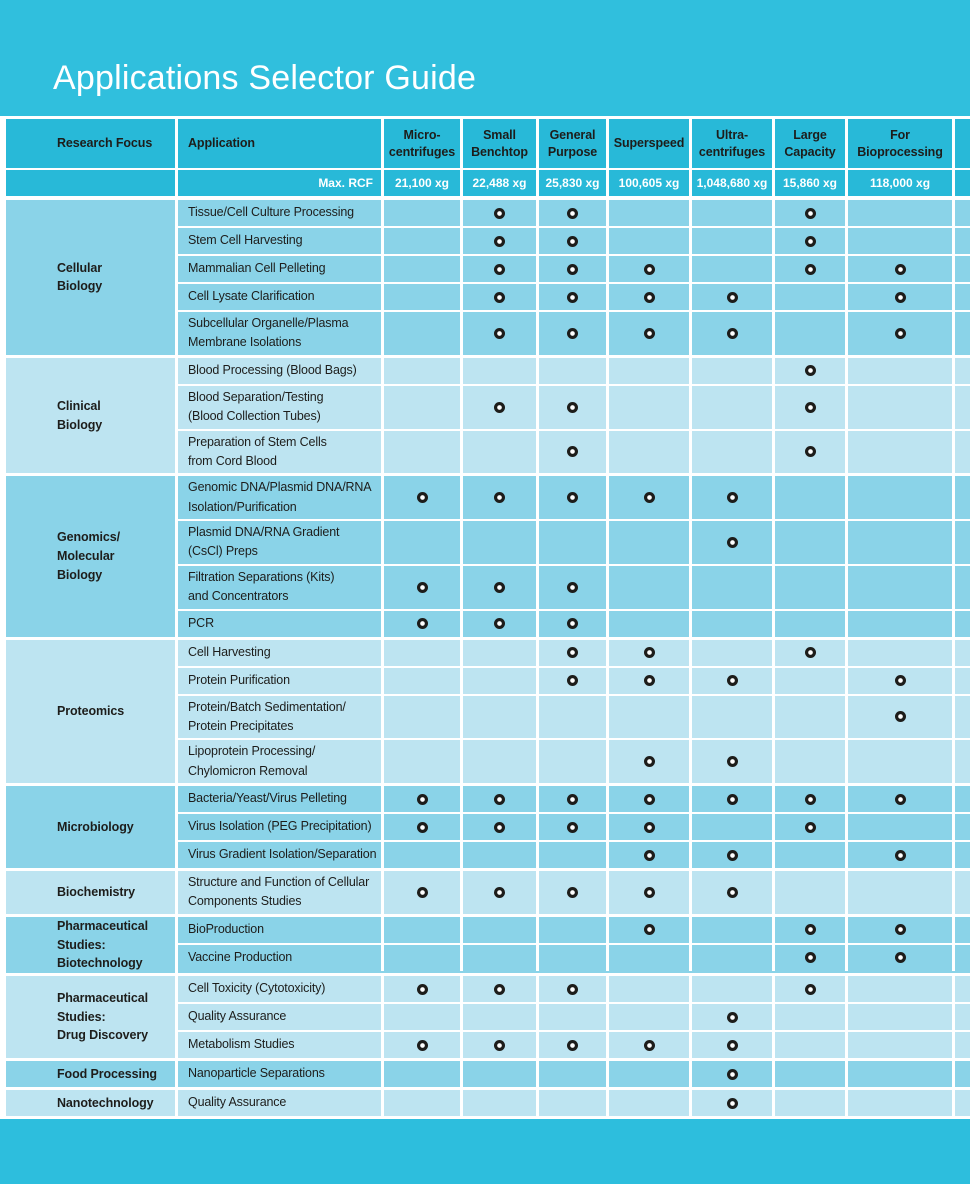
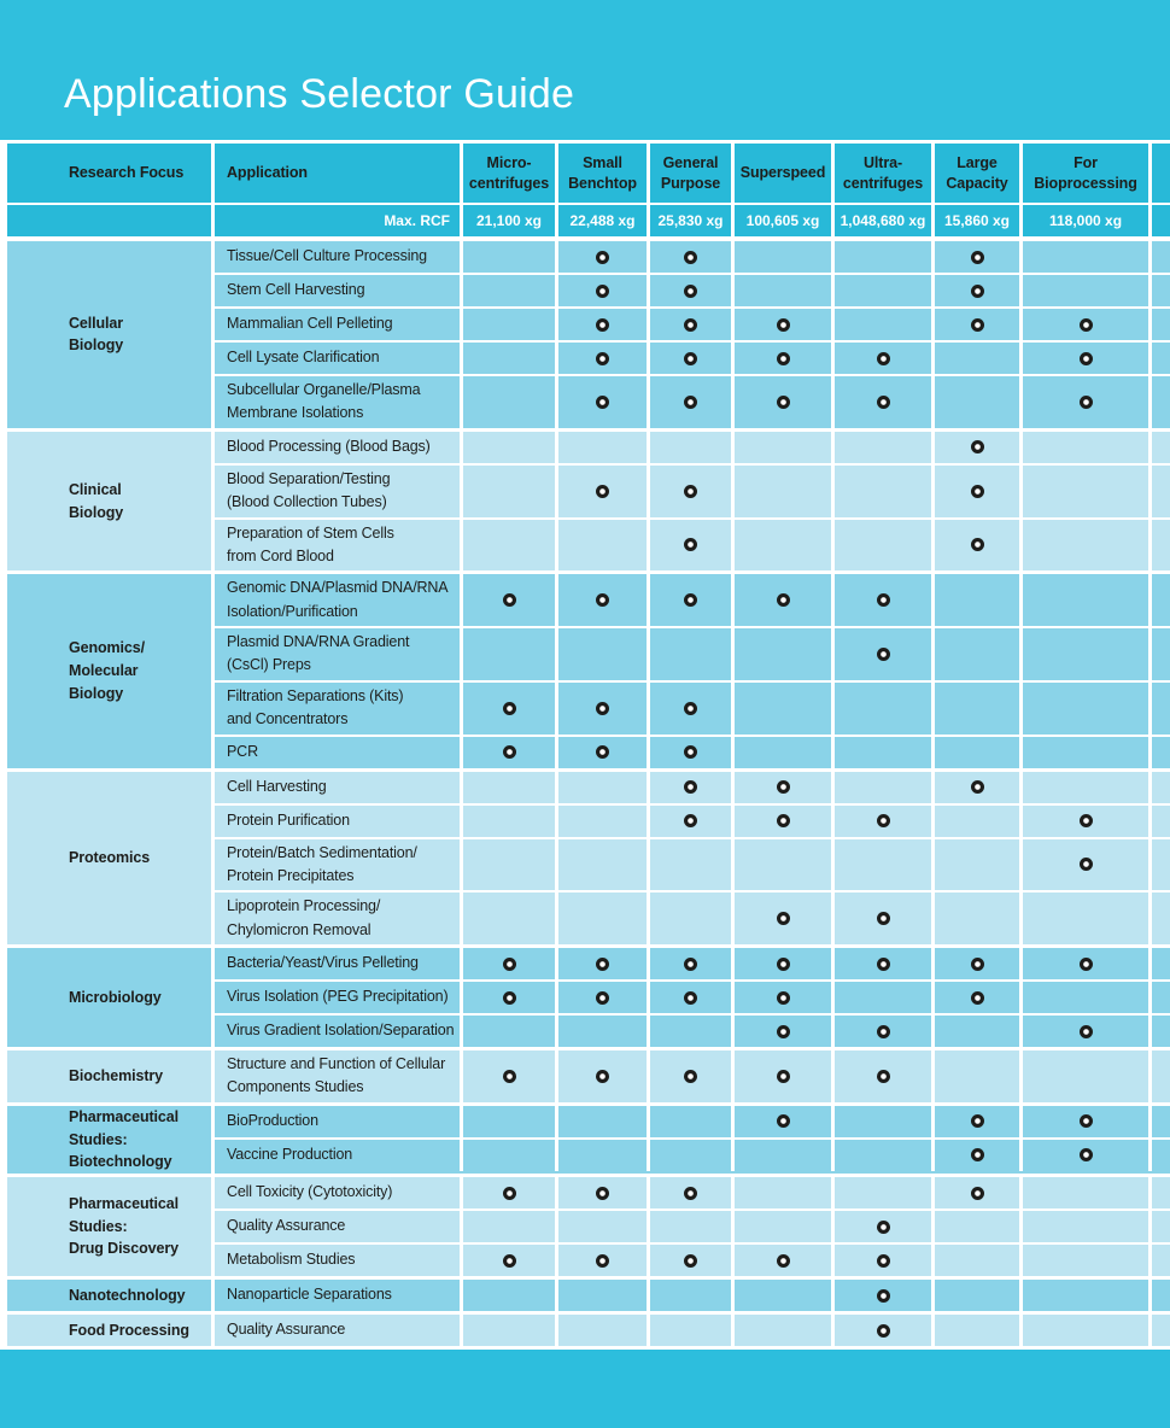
  Applications Selector Guide
  Research Focus
  Application
  Micro-centrifuges
  Small Benchtop
  General Purpose
  Superspeed
  Ultra-centrifuges
  Large Capacity
  For Bioprocessing
  Max. RCF
  21,100 xg
  22,488 xg
  25,830 xg
  100,605 xg
  1,048,680 xg
  15,860 xg
  118,000 xg
  Cellular
  Biology
  Tissue/Cell Culture Processing
  Stem Cell Harvesting
  Mammalian Cell Pelleting
  Cell Lysate Clarification
  Subcellular Organelle/Plasma
  Membrane Isolations
  Clinical
  Biology
  Blood Processing (Blood Bags)
  Blood Separation/Testing
  (Blood Collection Tubes)
  Preparation of Stem Cells
  from Cord Blood
  Genomics/
  Molecular
  Biology
  Genomic DNA/Plasmid DNA/RNA
  Isolation/Purification
  Plasmid DNA/RNA Gradient
  (CsCl) Preps
  Filtration Separations (Kits)
  and Concentrators
  PCR
  Proteomics
  Cell Harvesting
  Protein Purification
  Protein/Batch Sedimentation/
  Protein Precipitates
  Lipoprotein Processing/
  Chylomicron Removal
  Microbiology
  Bacteria/Yeast/Virus Pelleting
  Virus Isolation (PEG Precipitation)
  Virus Gradient Isolation/Separation
  Biochemistry
  Structure and Function of Cellular
  Components Studies
  Pharmaceutical
  Studies:
  Biotechnology
  BioProduction
  Vaccine Production
  Pharmaceutical
  Studies:
  Drug Discovery
  Cell Toxicity (Cytotoxicity)
  Quality Assurance
  Metabolism Studies
- Food Processing
+ Nanotechnology
  Nanoparticle Separations
- Nanotechnology
+ Food Processing
  Quality Assurance
